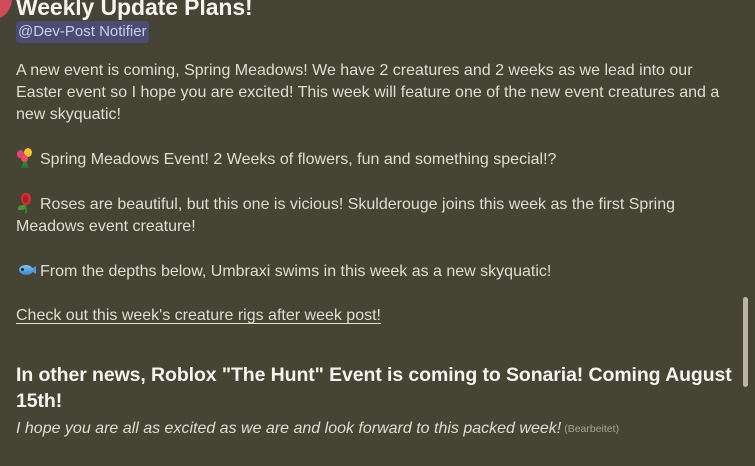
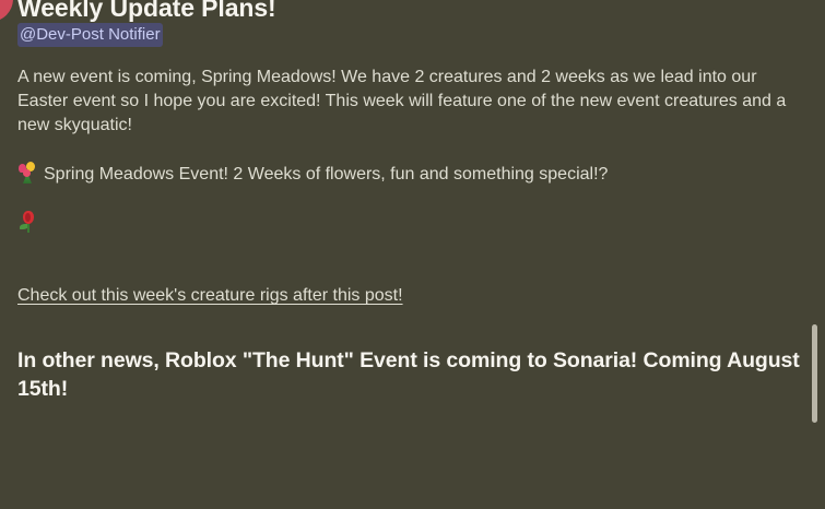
  Weekly Update Plans!
  @Dev-Post Notifier
  A new event is coming, Spring Meadows! We have 2 creatures and 2 weeks as we lead into our Easter event so I hope you are excited! This week will feature one of the new event creatures and a new skyquatic!
  Spring Meadows Event! 2 Weeks of flowers, fun and something special!?
- Roses are beautiful, but this one is vicious! Skulderouge joins this week as the first Spring Meadows event creature!
- From the depths below, Umbraxi swims in this week as a new skyquatic!
- Check out this week's creature rigs after week post!
+ Check out this week's creature rigs after this post!
  In other news, Roblox "The Hunt" Event is coming to Sonaria! Coming August 15th!
- I hope you are all as excited as we are and look forward to this packed week! (Bearbeitet)
